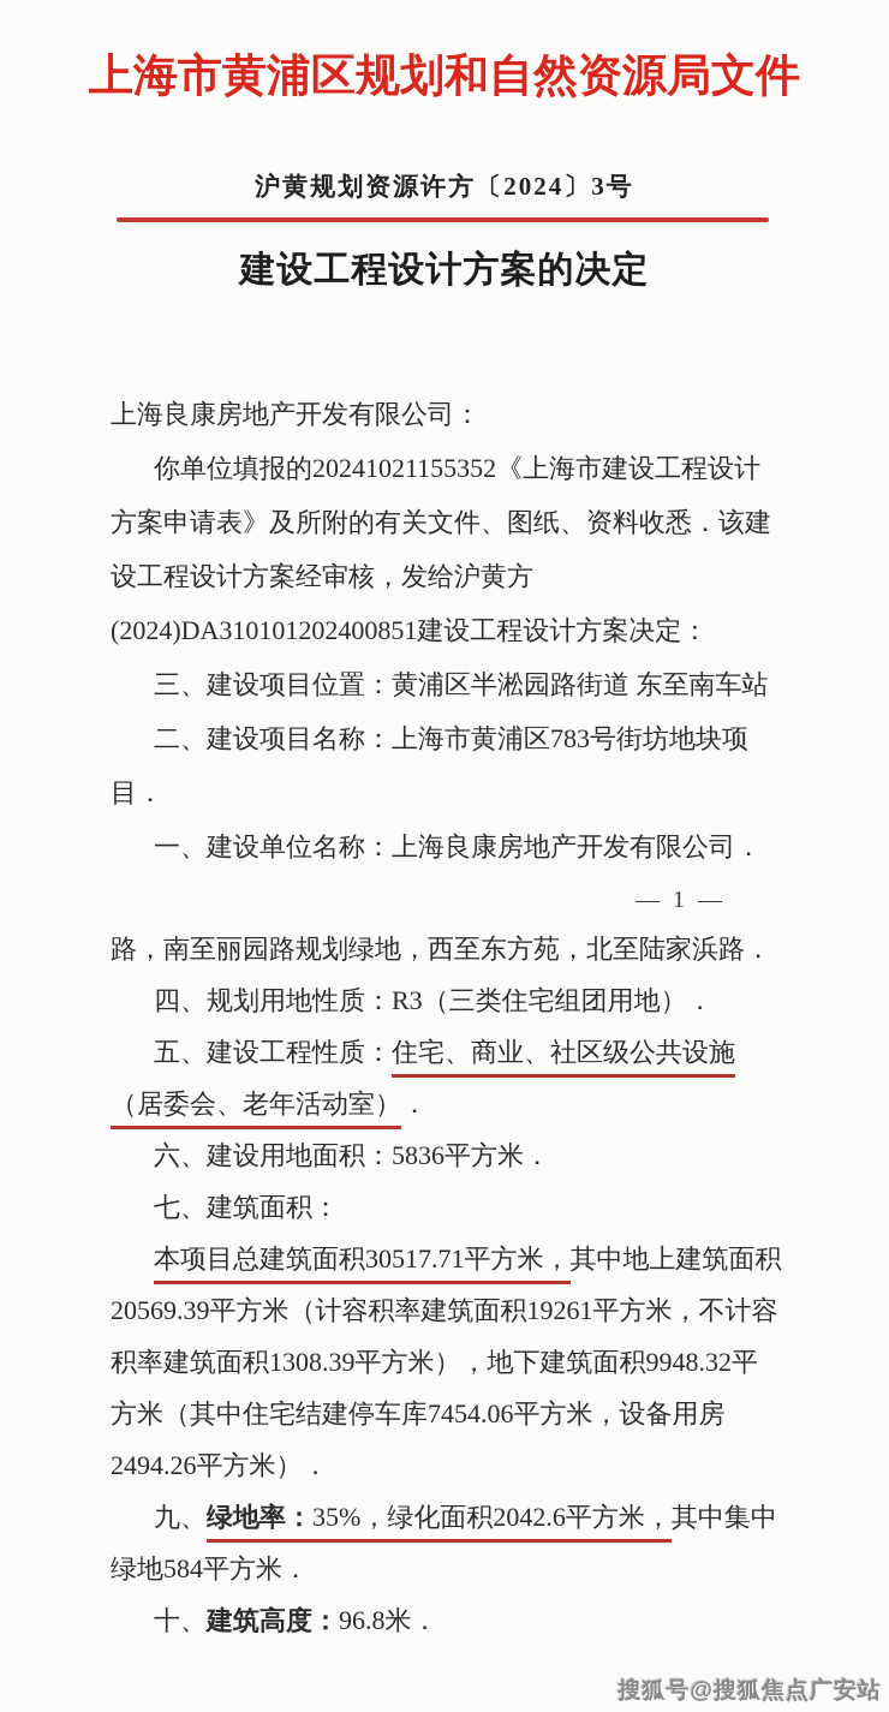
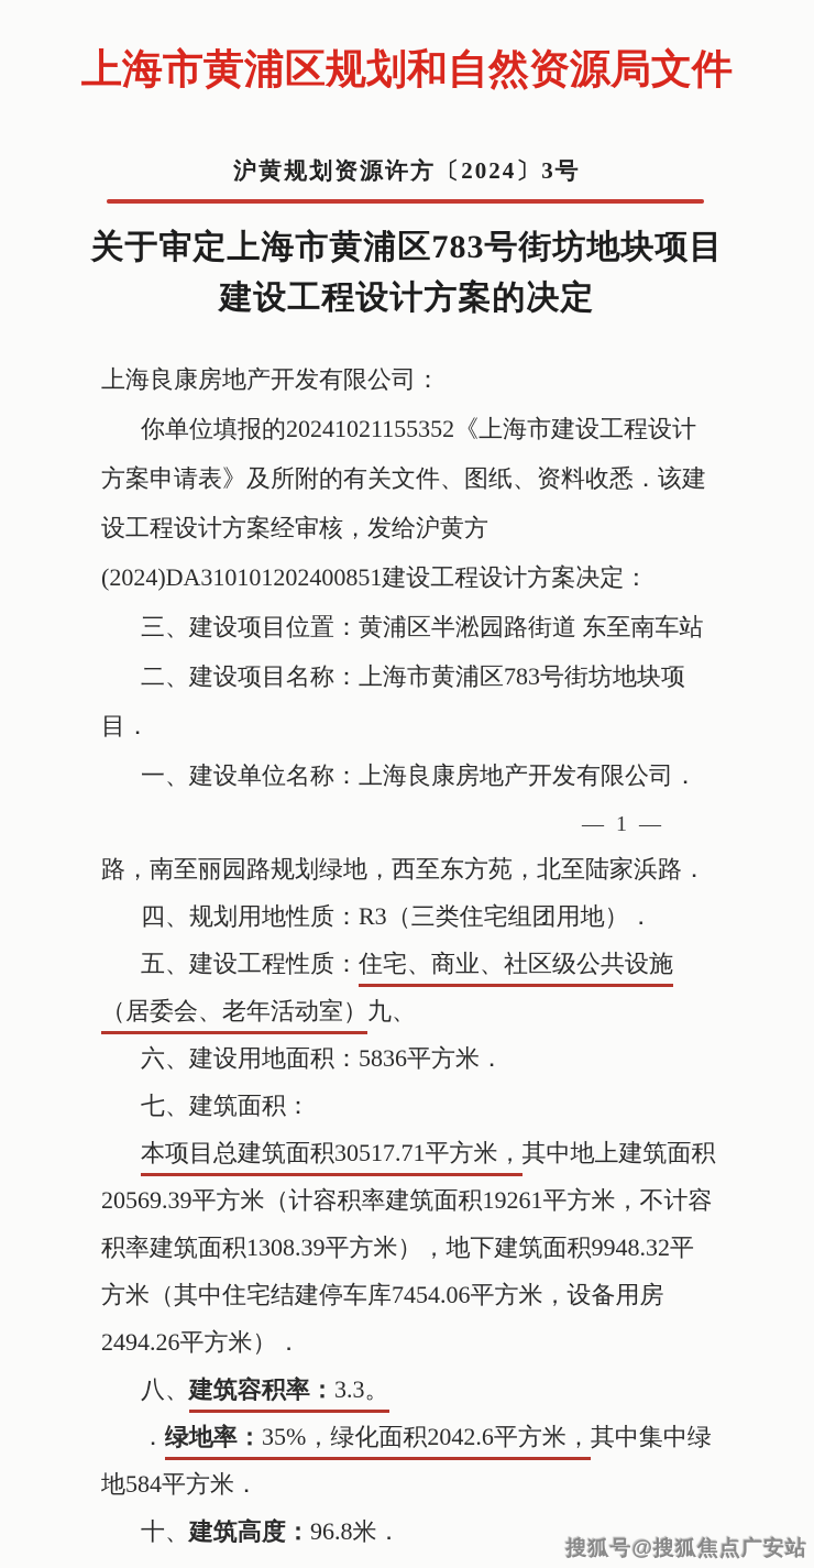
  上海市黄浦区规划和自然资源局文件
  沪黄规划资源许方〔2024〕3号
+ 关于审定上海市黄浦区783号街坊地块项目
  建设工程设计方案的决定
  上海良康房地产开发有限公司：
  你单位填报的20241021155352《上海市建设工程设计方案申请表》及所附的有关文件、图纸、资料收悉．该建设工程设计方案经审核，发给沪黄方(2024)DA310101202400851建设工程设计方案决定：
  三、建设项目位置：黄浦区半淞园路街道 东至南车站
  二、建设项目名称：上海市黄浦区783号街坊地块项目．
  一、建设单位名称：上海良康房地产开发有限公司．
  — 1 —
  路，南至丽园路规划绿地，西至东方苑，北至陆家浜路．
  四、规划用地性质：R3（三类住宅组团用地）．
- 五、建设工程性质：住宅、商业、社区级公共设施（居委会、老年活动室）．
+ 五、建设工程性质：住宅、商业、社区级公共设施（居委会、老年活动室）九、
  六、建设用地面积：5836平方米．
  七、建筑面积：
  本项目总建筑面积30517.71平方米，其中地上建筑面积20569.39平方米（计容积率建筑面积19261平方米，不计容积率建筑面积1308.39平方米），地下建筑面积9948.32平方米（其中住宅结建停车库7454.06平方米，设备用房2494.26平方米）．
+ 八、建筑容积率：3.3。
- 九、绿地率：35%，绿化面积2042.6平方米，其中集中绿地584平方米．
+ ．绿地率：35%，绿化面积2042.6平方米，其中集中绿地584平方米．
  十、建筑高度：96.8米．
  搜狐号@搜狐焦点广安站
